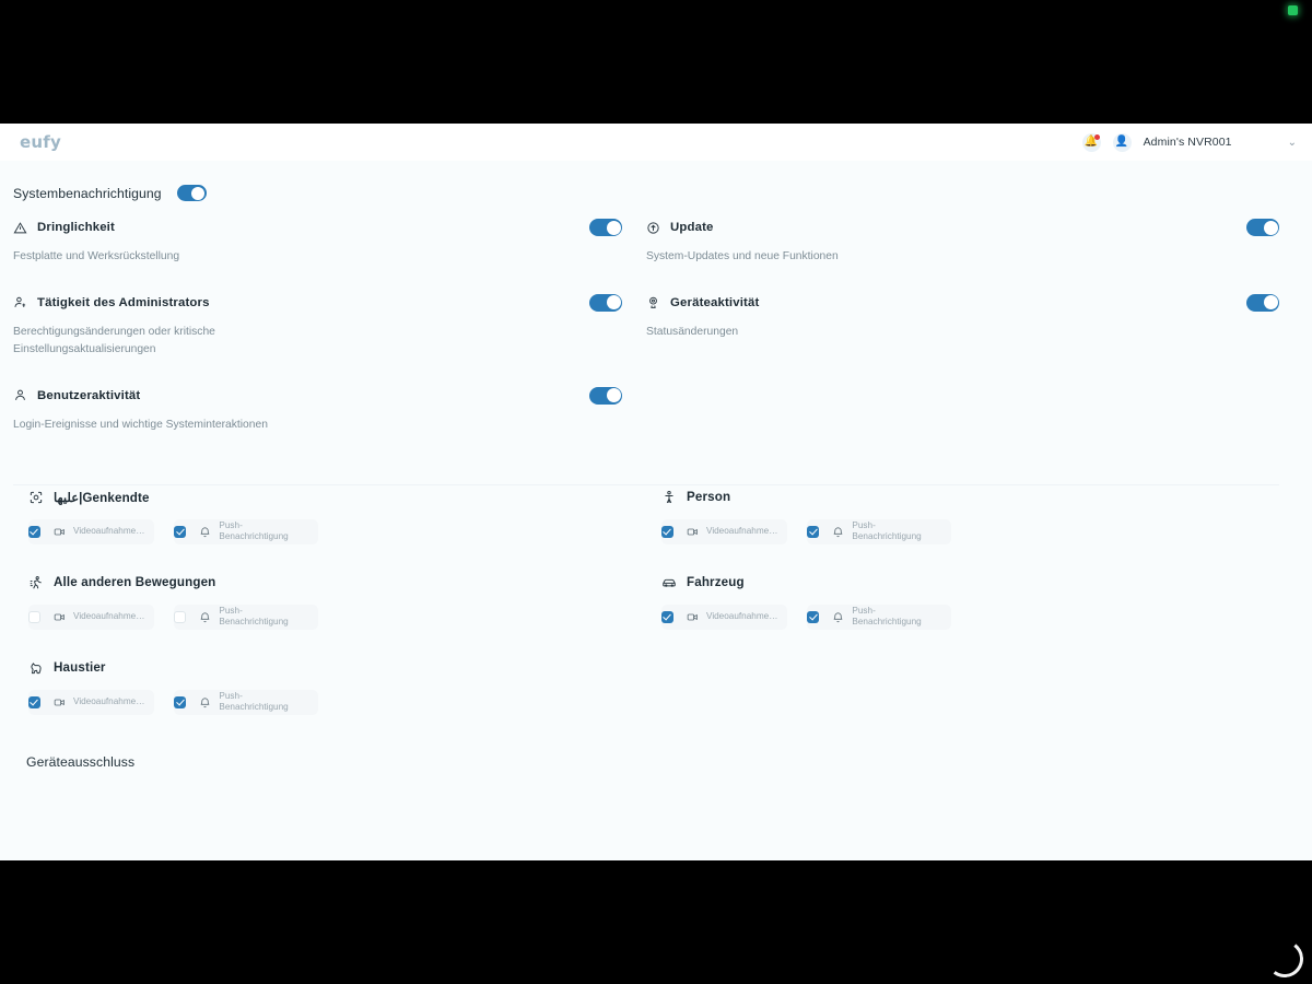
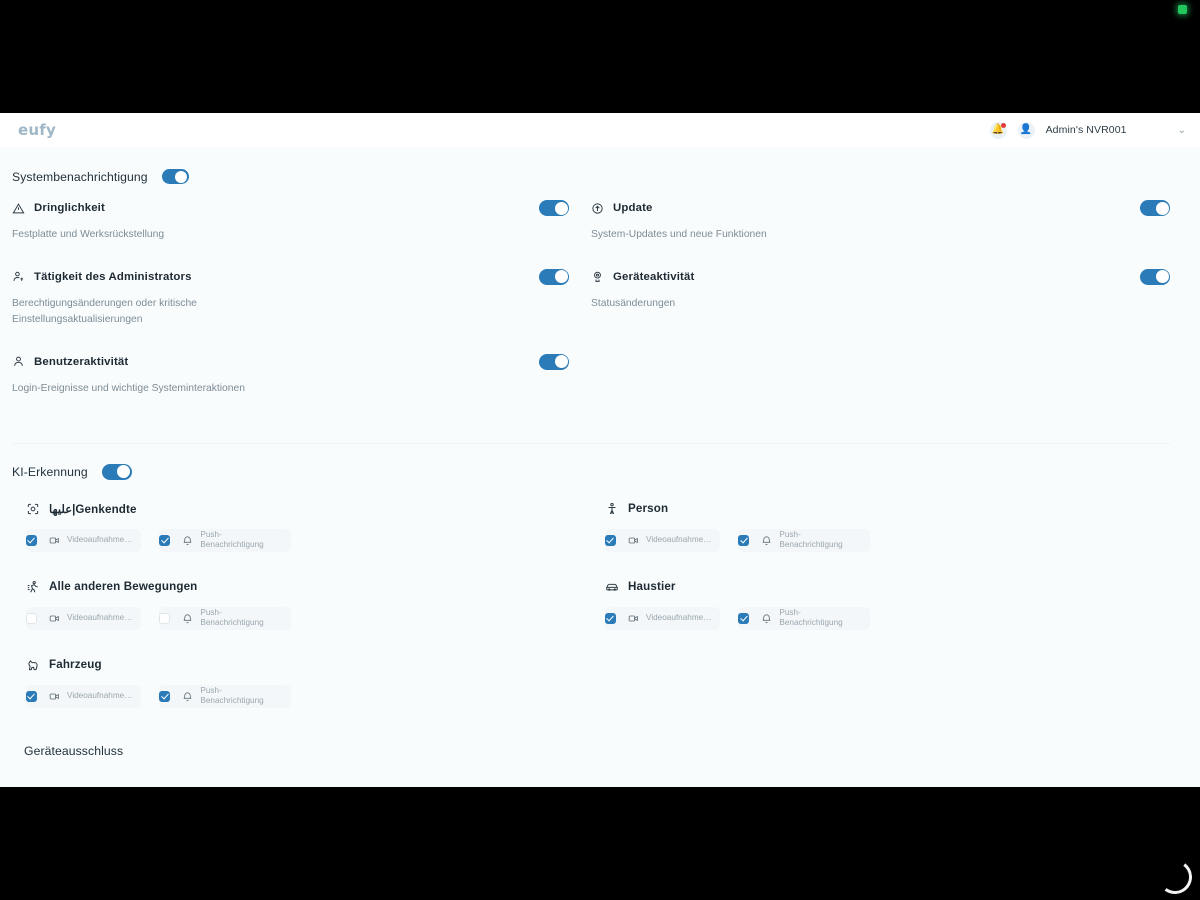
  eufy
  🔔
  👤
  Admin's NVR001
  ⌄
  Systembenachrichtigung
  Dringlichkeit
  Festplatte und Werksrückstellung
  Tätigkeit des Administrators
  Berechtigungsänderungen oder kritische Einstellungsaktualisierungen
  Benutzeraktivität
  Login-Ereignisse und wichtige Systeminteraktionen
  Update
  System-Updates und neue Funktionen
  Geräteaktivität
  Statusänderungen
+ KI-Erkennung
  علیها|Genkendte
  Videoaufnahme…
  Push-Benachrichtigung
  Person
  Videoaufnahme…
  Push-Benachrichtigung
  Alle anderen Bewegungen
  Videoaufnahme…
  Push-Benachrichtigung
- Fahrzeug
+ Haustier
  Videoaufnahme…
  Push-Benachrichtigung
- Haustier
+ Fahrzeug
  Videoaufnahme…
  Push-Benachrichtigung
  Geräteausschluss
